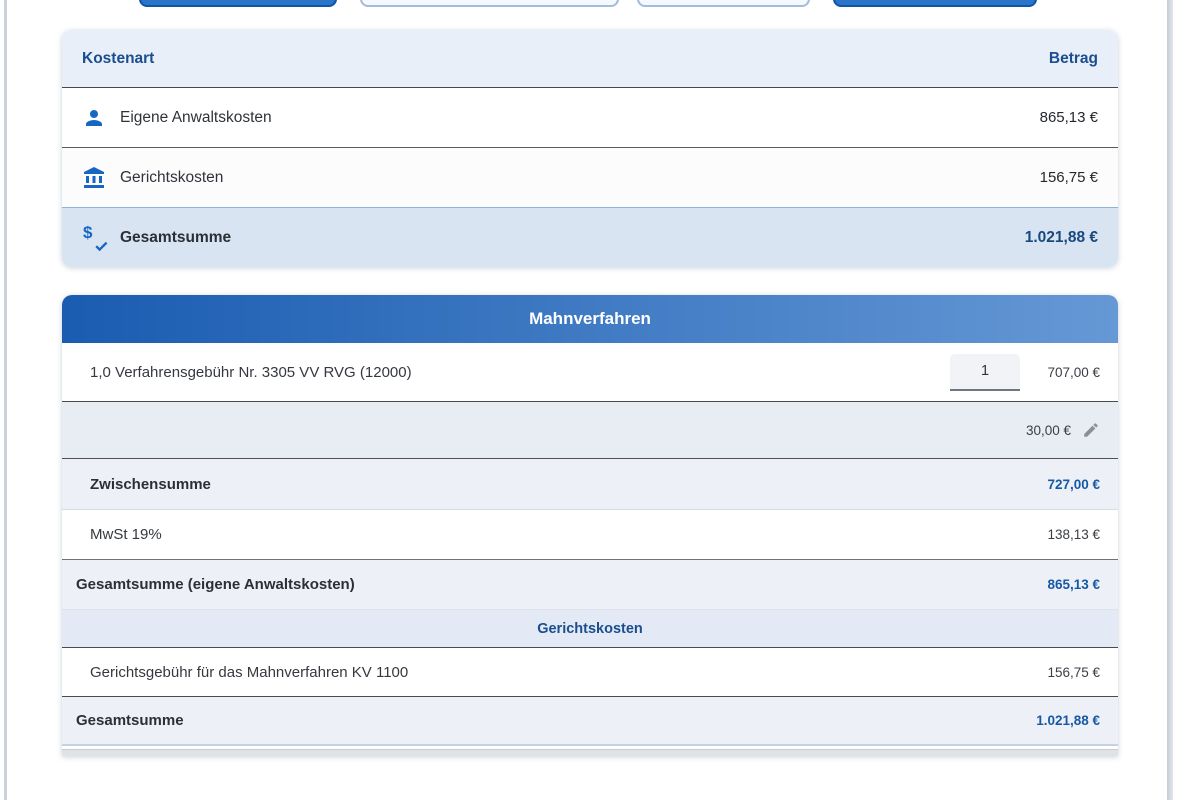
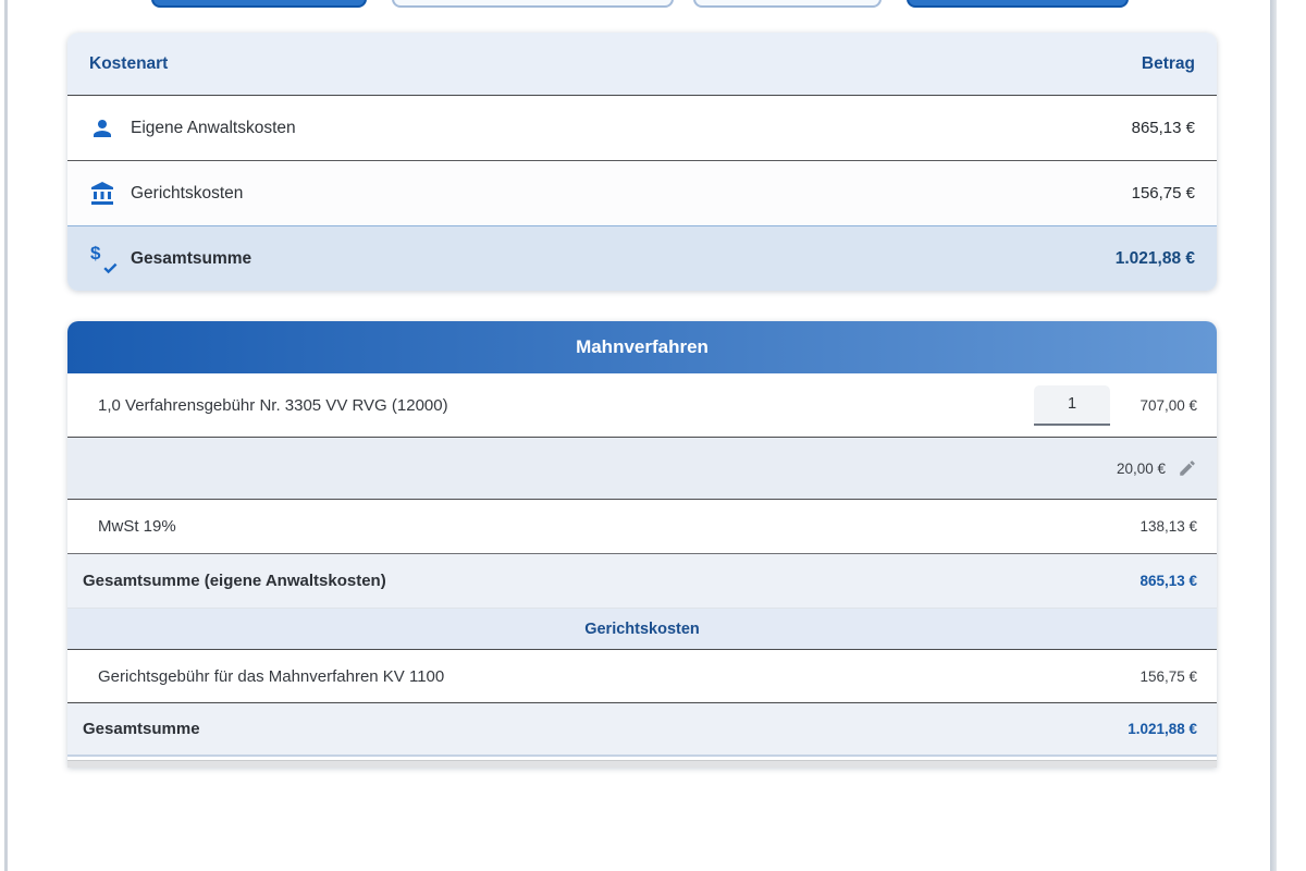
  Kostenart
  Betrag
  Eigene Anwaltskosten
  865,13 €
  Gerichtskosten
  156,75 €
  $
  Gesamtsumme
  1.021,88 €
  Mahnverfahren
  1,0 Verfahrensgebühr Nr. 3305 VV RVG (12000)
  1
  707,00 €
- 30,00 €
+ 20,00 €
- Zwischensumme
- 727,00 €
  MwSt 19%
  138,13 €
  Gesamtsumme (eigene Anwaltskosten)
  865,13 €
  Gerichtskosten
  Gerichtsgebühr für das Mahnverfahren KV 1100
  156,75 €
  Gesamtsumme
  1.021,88 €
